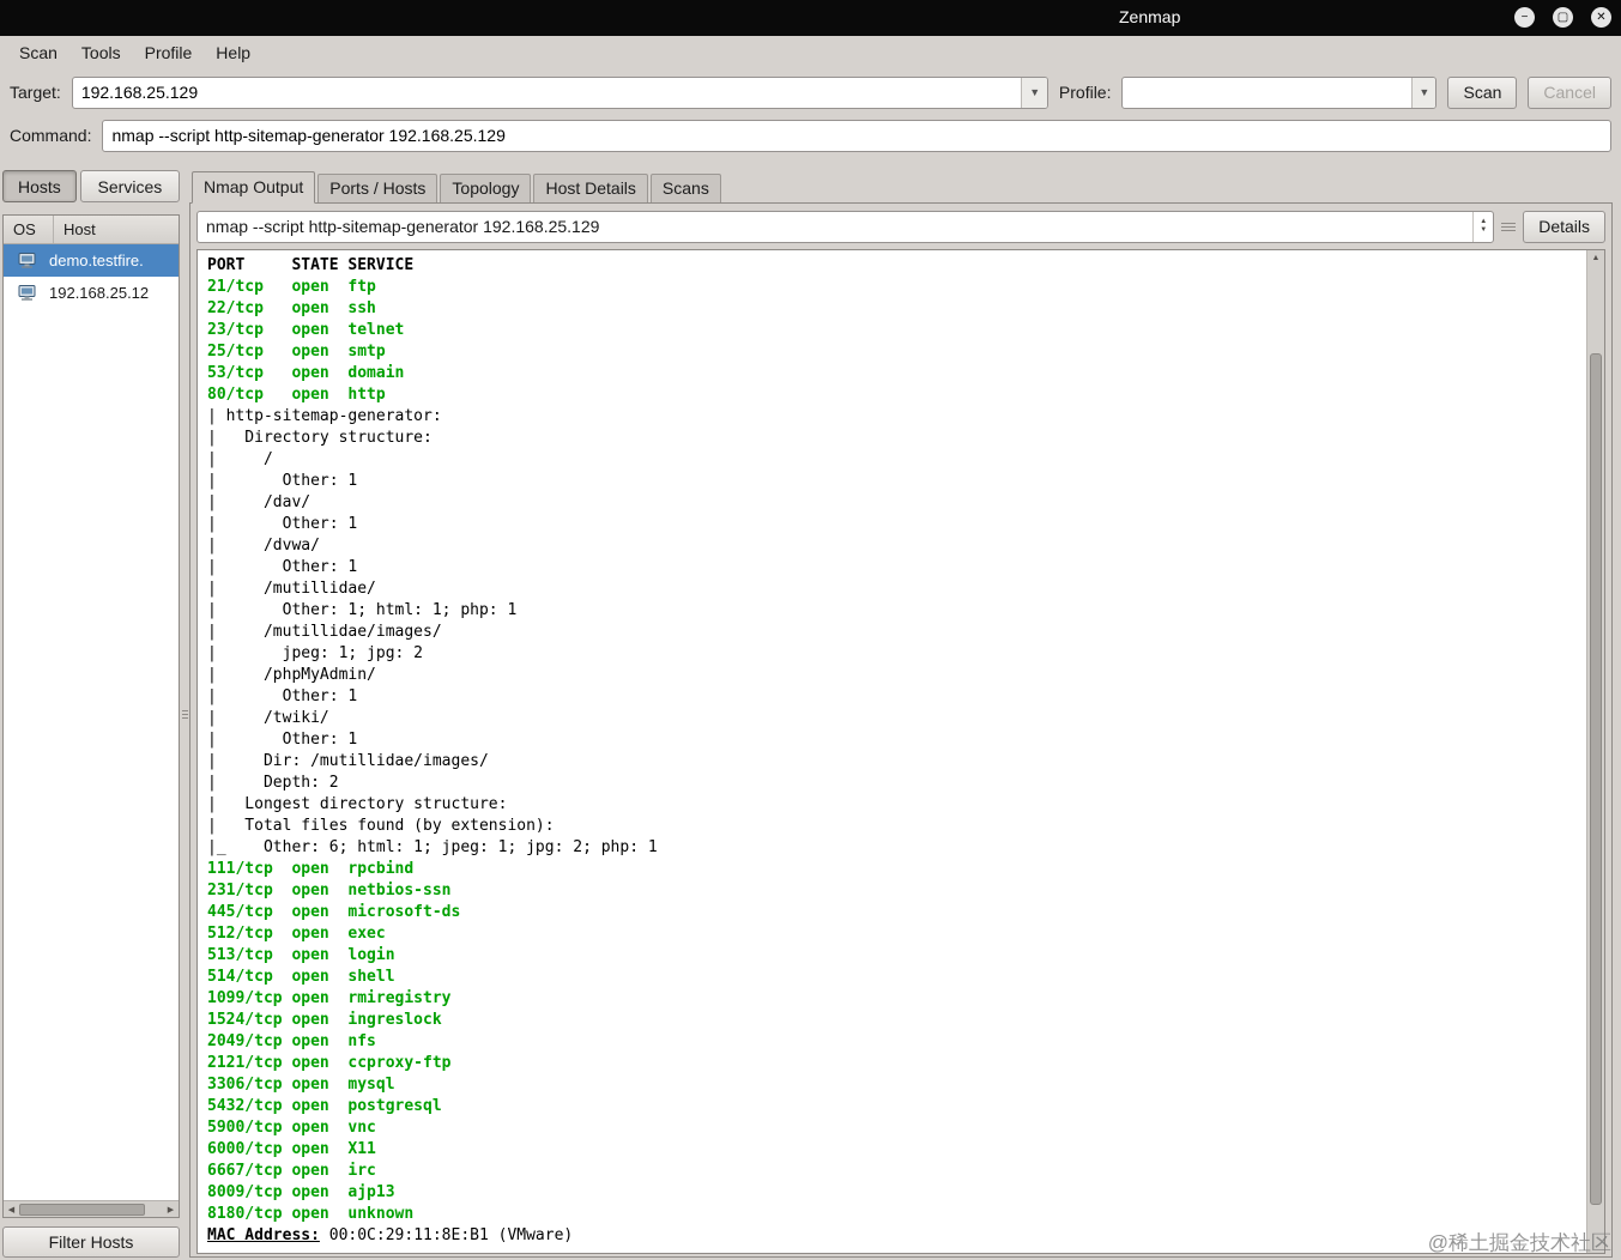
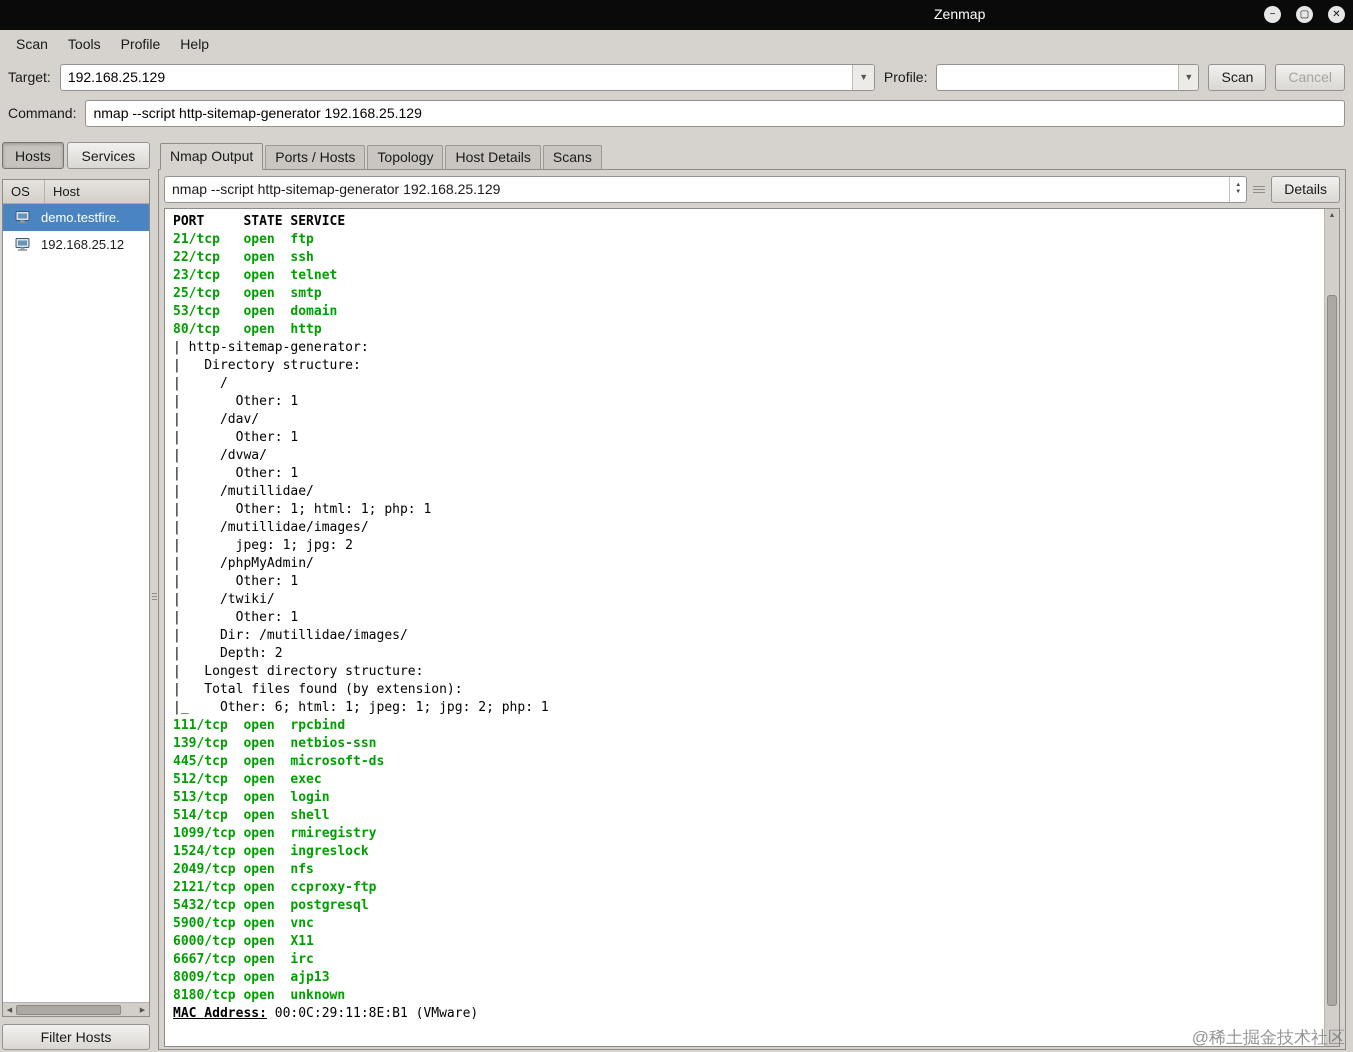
  Zenmap
  −
  ▢
  ✕
  Scan
  Tools
  Profile
  Help
  Target:
  192.168.25.129
  ▼
  Profile:
  ▼
  Scan
  Cancel
  Command:
  nmap --script http-sitemap-generator 192.168.25.129
  Hosts
  Services
  OS
  Host
  demo.testfire.
  192.168.25.12
  Filter Hosts
  Nmap Output
  Ports / Hosts
  Topology
  Host Details
  Scans
  nmap --script http-sitemap-generator 192.168.25.129
  Details
  PORT STATE SERVICE
  21/tcp open ftp
  22/tcp open ssh
  23/tcp open telnet
  25/tcp open smtp
  53/tcp open domain
  80/tcp open http
  | http-sitemap-generator:
  | Directory structure:
  | /
  | Other: 1
  | /dav/
  | Other: 1
  | /dvwa/
  | Other: 1
  | /mutillidae/
  | Other: 1; html: 1; php: 1
  | /mutillidae/images/
  | jpeg: 1; jpg: 2
  | /phpMyAdmin/
  | Other: 1
  | /twiki/
  | Other: 1
  | Dir: /mutillidae/images/
  | Depth: 2
  | Longest directory structure:
  | Total files found (by extension):
  |_ Other: 6; html: 1; jpeg: 1; jpg: 2; php: 1
  111/tcp open rpcbind
- 231/tcp open netbios-ssn
+ 139/tcp open netbios-ssn
  445/tcp open microsoft-ds
  512/tcp open exec
  513/tcp open login
  514/tcp open shell
  1099/tcp open rmiregistry
  1524/tcp open ingreslock
  2049/tcp open nfs
  2121/tcp open ccproxy-ftp
- 3306/tcp open mysql
  5432/tcp open postgresql
  5900/tcp open vnc
  6000/tcp open X11
  6667/tcp open irc
  8009/tcp open ajp13
  8180/tcp open unknown
  MAC Address: 00:0C:29:11:8E:B1 (VMware)
  @稀土掘金技术社区
